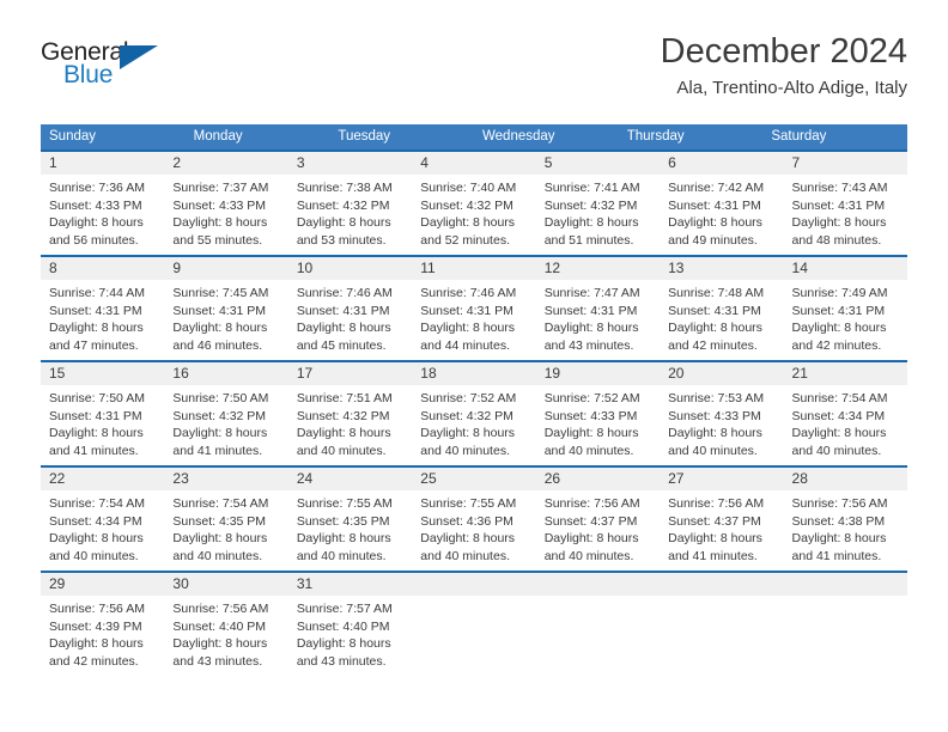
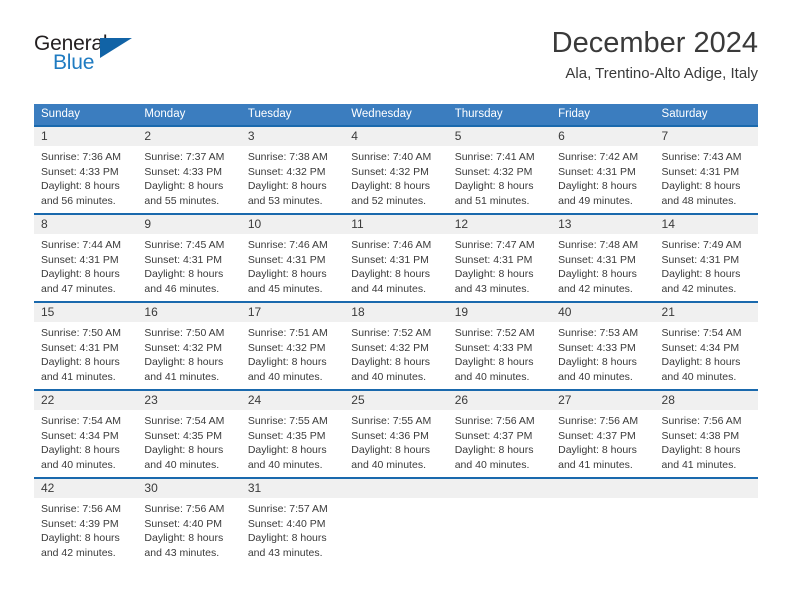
  General
  Blue
  December 2024
  Ala, Trentino-Alto Adige, Italy
  Sunday
  Monday
  Tuesday
  Wednesday
  Thursday
+ Friday
  Saturday
  1
  Sunrise: 7:36 AM
  Sunset: 4:33 PM
  Daylight: 8 hours
  and 56 minutes.
  2
  Sunrise: 7:37 AM
  Sunset: 4:33 PM
  Daylight: 8 hours
  and 55 minutes.
  3
  Sunrise: 7:38 AM
  Sunset: 4:32 PM
  Daylight: 8 hours
  and 53 minutes.
  4
  Sunrise: 7:40 AM
  Sunset: 4:32 PM
  Daylight: 8 hours
  and 52 minutes.
  5
  Sunrise: 7:41 AM
  Sunset: 4:32 PM
  Daylight: 8 hours
  and 51 minutes.
  6
  Sunrise: 7:42 AM
  Sunset: 4:31 PM
  Daylight: 8 hours
  and 49 minutes.
  7
  Sunrise: 7:43 AM
  Sunset: 4:31 PM
  Daylight: 8 hours
  and 48 minutes.
  8
  Sunrise: 7:44 AM
  Sunset: 4:31 PM
  Daylight: 8 hours
  and 47 minutes.
  9
  Sunrise: 7:45 AM
  Sunset: 4:31 PM
  Daylight: 8 hours
  and 46 minutes.
  10
  Sunrise: 7:46 AM
  Sunset: 4:31 PM
  Daylight: 8 hours
  and 45 minutes.
  11
  Sunrise: 7:46 AM
  Sunset: 4:31 PM
  Daylight: 8 hours
  and 44 minutes.
  12
  Sunrise: 7:47 AM
  Sunset: 4:31 PM
  Daylight: 8 hours
  and 43 minutes.
  13
  Sunrise: 7:48 AM
  Sunset: 4:31 PM
  Daylight: 8 hours
  and 42 minutes.
  14
  Sunrise: 7:49 AM
  Sunset: 4:31 PM
  Daylight: 8 hours
  and 42 minutes.
  15
  Sunrise: 7:50 AM
  Sunset: 4:31 PM
  Daylight: 8 hours
  and 41 minutes.
  16
  Sunrise: 7:50 AM
  Sunset: 4:32 PM
  Daylight: 8 hours
  and 41 minutes.
  17
  Sunrise: 7:51 AM
  Sunset: 4:32 PM
  Daylight: 8 hours
  and 40 minutes.
  18
  Sunrise: 7:52 AM
  Sunset: 4:32 PM
  Daylight: 8 hours
  and 40 minutes.
  19
  Sunrise: 7:52 AM
  Sunset: 4:33 PM
  Daylight: 8 hours
  and 40 minutes.
- 20
+ 40
  Sunrise: 7:53 AM
  Sunset: 4:33 PM
  Daylight: 8 hours
  and 40 minutes.
  21
  Sunrise: 7:54 AM
  Sunset: 4:34 PM
  Daylight: 8 hours
  and 40 minutes.
  22
  Sunrise: 7:54 AM
  Sunset: 4:34 PM
  Daylight: 8 hours
  and 40 minutes.
  23
  Sunrise: 7:54 AM
  Sunset: 4:35 PM
  Daylight: 8 hours
  and 40 minutes.
  24
  Sunrise: 7:55 AM
  Sunset: 4:35 PM
  Daylight: 8 hours
  and 40 minutes.
  25
  Sunrise: 7:55 AM
  Sunset: 4:36 PM
  Daylight: 8 hours
  and 40 minutes.
  26
  Sunrise: 7:56 AM
  Sunset: 4:37 PM
  Daylight: 8 hours
  and 40 minutes.
  27
  Sunrise: 7:56 AM
  Sunset: 4:37 PM
  Daylight: 8 hours
  and 41 minutes.
  28
  Sunrise: 7:56 AM
  Sunset: 4:38 PM
  Daylight: 8 hours
  and 41 minutes.
- 29
+ 42
  Sunrise: 7:56 AM
  Sunset: 4:39 PM
  Daylight: 8 hours
  and 42 minutes.
  30
  Sunrise: 7:56 AM
  Sunset: 4:40 PM
  Daylight: 8 hours
  and 43 minutes.
  31
  Sunrise: 7:57 AM
  Sunset: 4:40 PM
  Daylight: 8 hours
  and 43 minutes.
